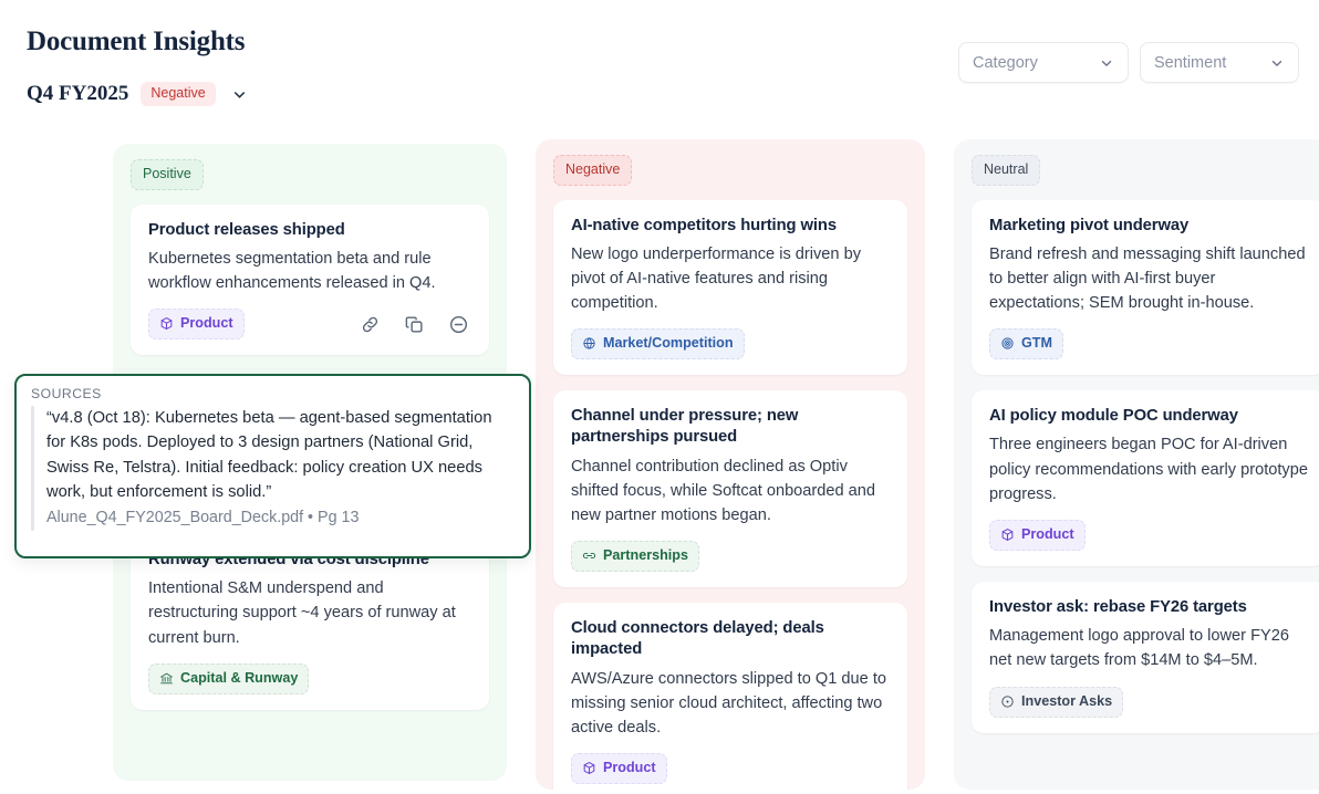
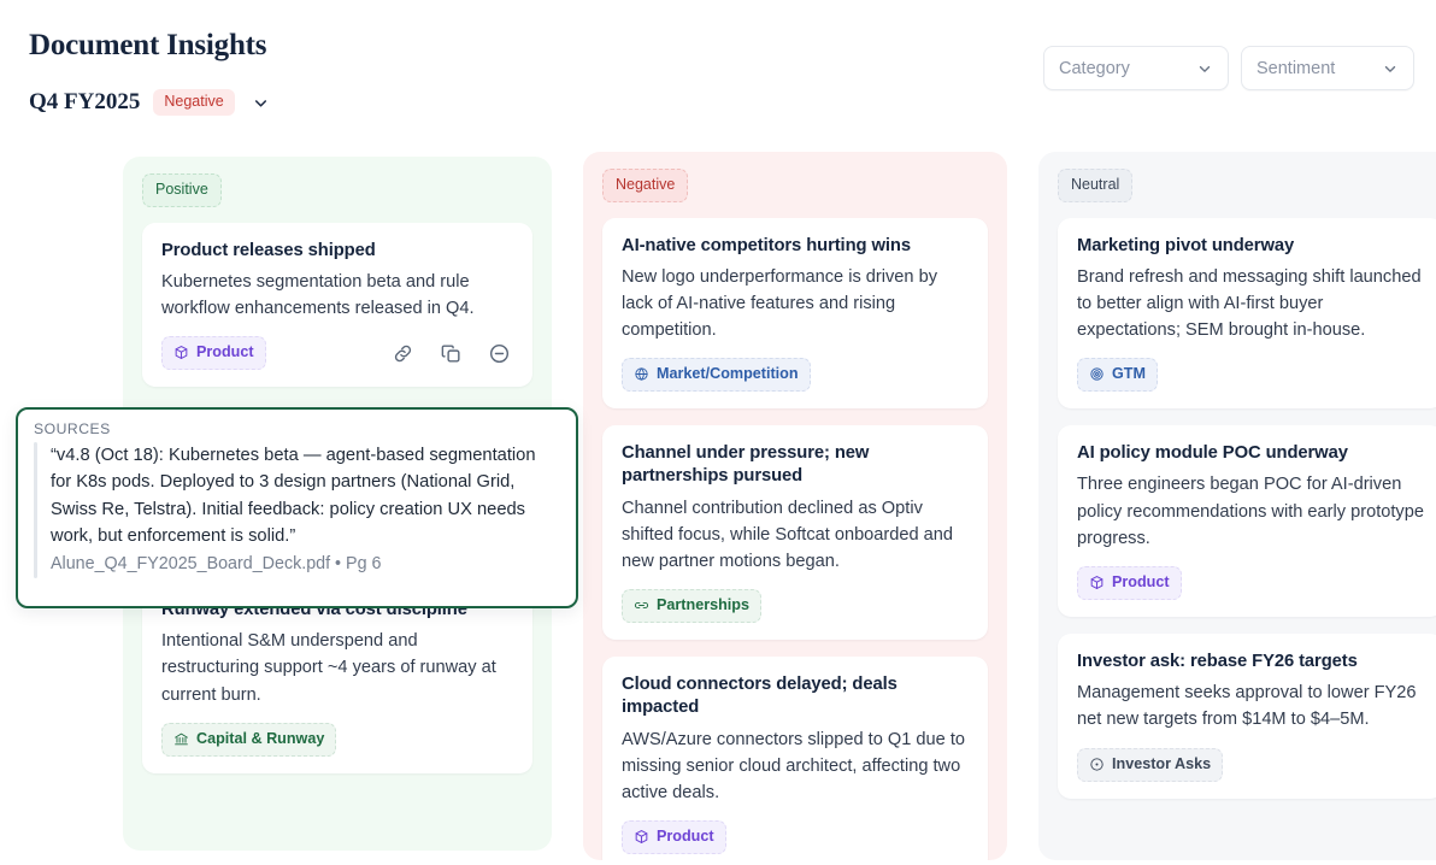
  Document Insights
  Q4 FY2025
  Negative
  Category
  Sentiment
  Positive
  Product releases shipped
  Kubernetes segmentation beta and rule workflow enhancements released in Q4.
  Product
  Runway extended via cost discipline
  Intentional S&M underspend and restructuring support ~4 years of runway at current burn.
  Capital & Runway
  Negative
  AI-native competitors hurting wins
- New logo underperformance is driven by pivot of AI-native features and rising competition.
+ New logo underperformance is driven by lack of AI-native features and rising competition.
  Market/Competition
  Channel under pressure; new partnerships pursued
  Channel contribution declined as Optiv shifted focus, while Softcat onboarded and new partner motions began.
  Partnerships
  Cloud connectors delayed; deals impacted
  AWS/Azure connectors slipped to Q1 due to missing senior cloud architect, affecting two active deals.
  Product
  Neutral
  Marketing pivot underway
  Brand refresh and messaging shift launched to better align with AI-first buyer expectations; SEM brought in-house.
  GTM
  AI policy module POC underway
  Three engineers began POC for AI-driven policy recommendations with early prototype progress.
  Product
  Investor ask: rebase FY26 targets
- Management logo approval to lower FY26 net new targets from $14M to $4–5M.
+ Management seeks approval to lower FY26 net new targets from $14M to $4–5M.
  Investor Asks
  SOURCES
  “v4.8 (Oct 18): Kubernetes beta — agent-based segmentation for K8s pods. Deployed to 3 design partners (National Grid, Swiss Re, Telstra). Initial feedback: policy creation UX needs work, but enforcement is solid.”
- Alune_Q4_FY2025_Board_Deck.pdf • Pg 13
+ Alune_Q4_FY2025_Board_Deck.pdf • Pg 6
